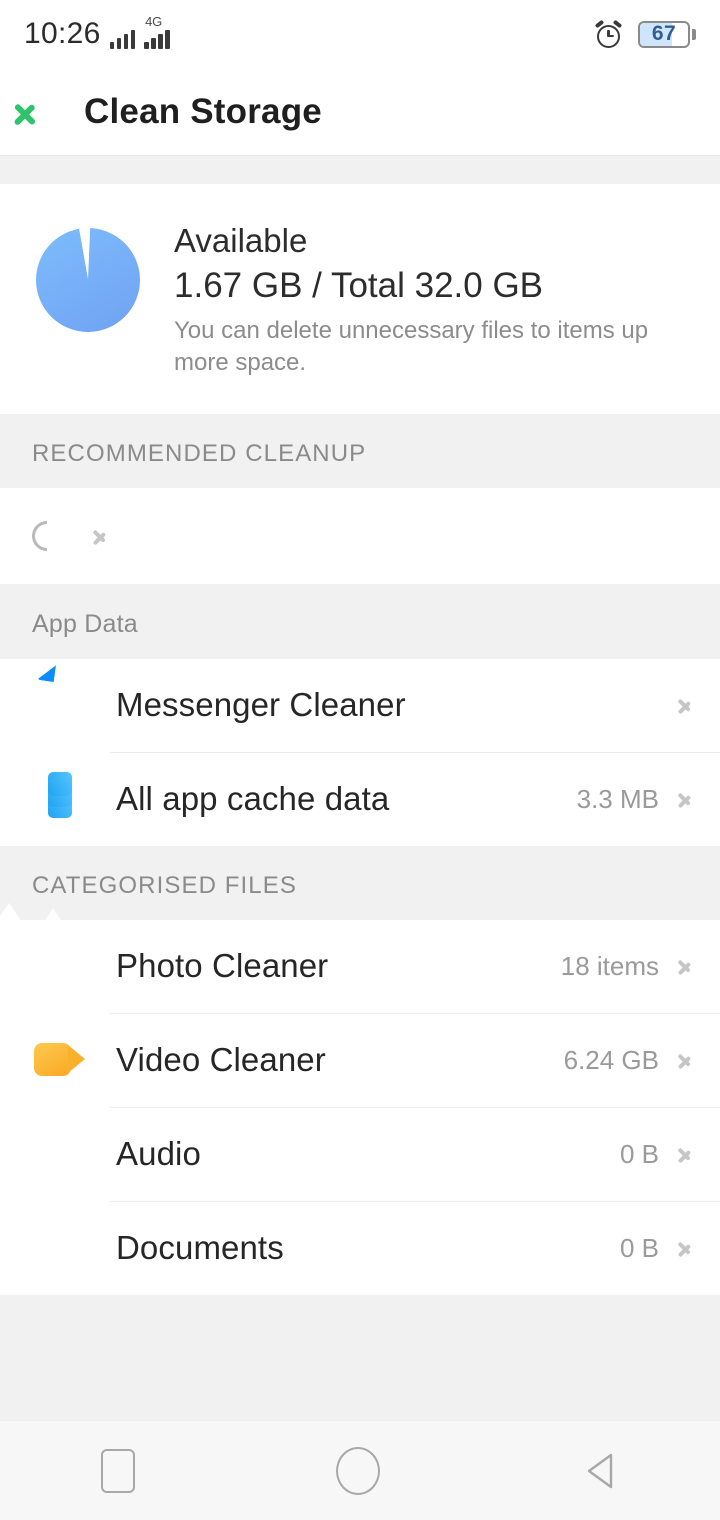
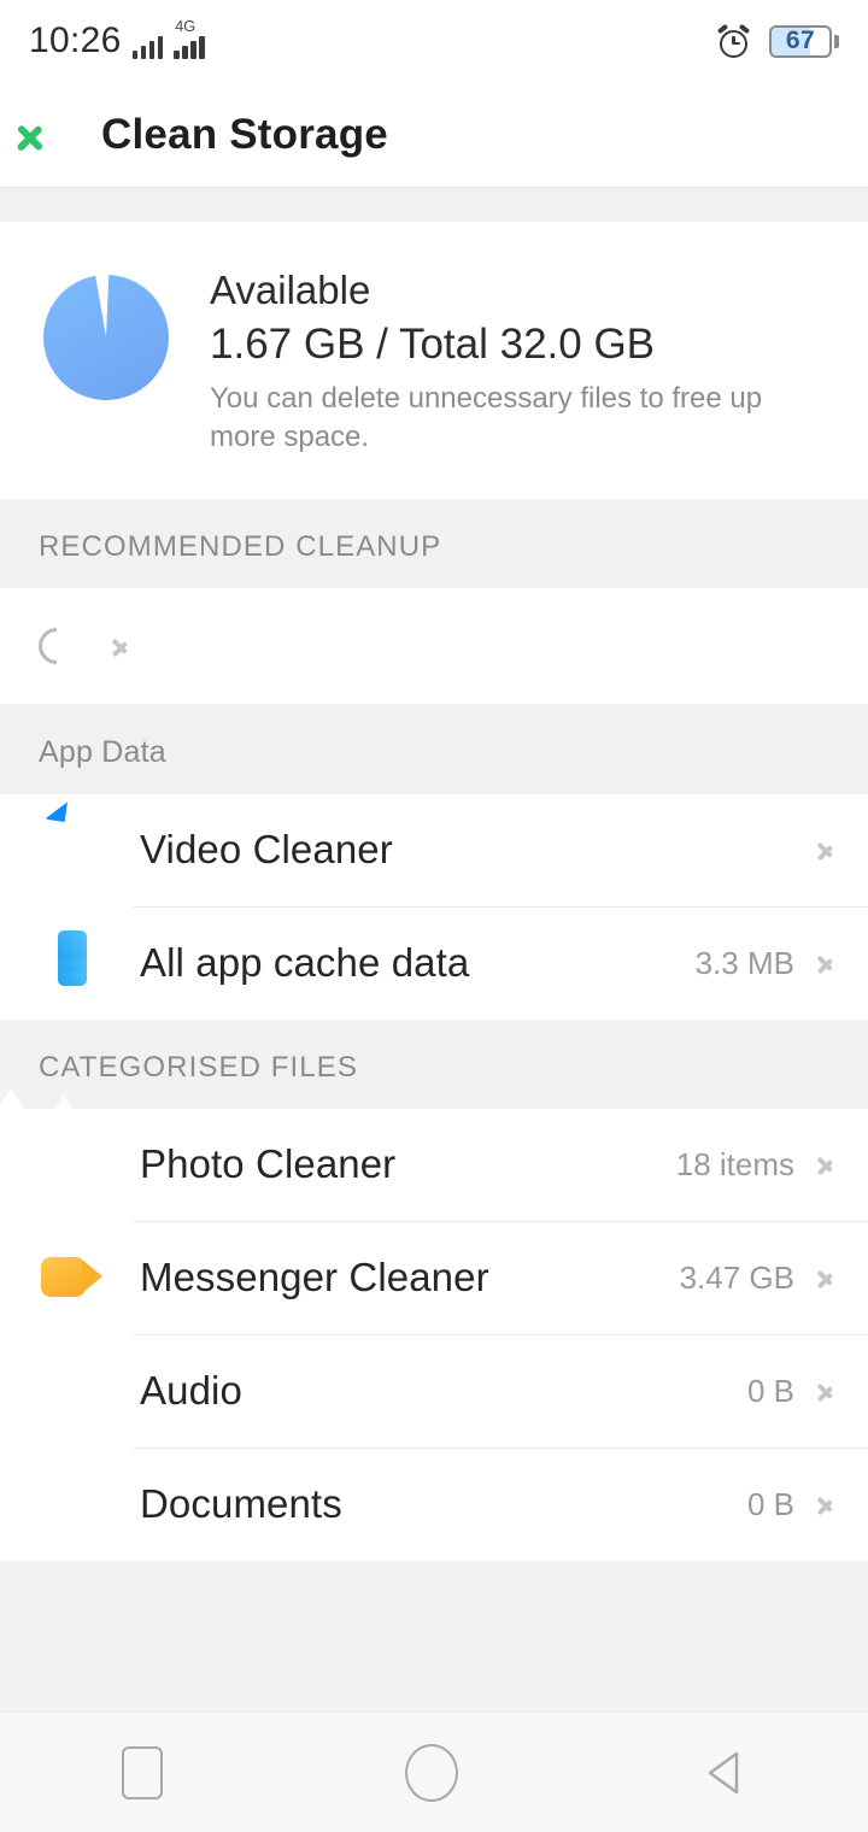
  10:26
  4G
  67
  Clean Storage
  Available
  1.67 GB / Total 32.0 GB
- You can delete unnecessary files to items up more space.
+ You can delete unnecessary files to free up more space.
  RECOMMENDED CLEANUP
  App Data
- Messenger Cleaner
+ Video Cleaner
  All app cache data
  3.3 MB
  CATEGORISED FILES
  Photo Cleaner
  18 items
- Video Cleaner
+ Messenger Cleaner
- 6.24 GB
+ 3.47 GB
  Audio
  0 B
  Documents
  0 B
